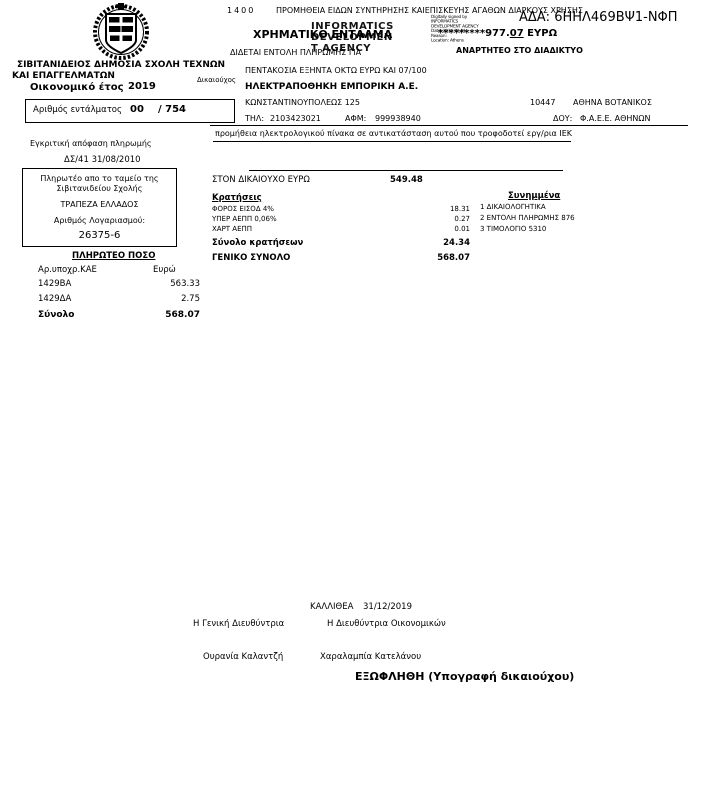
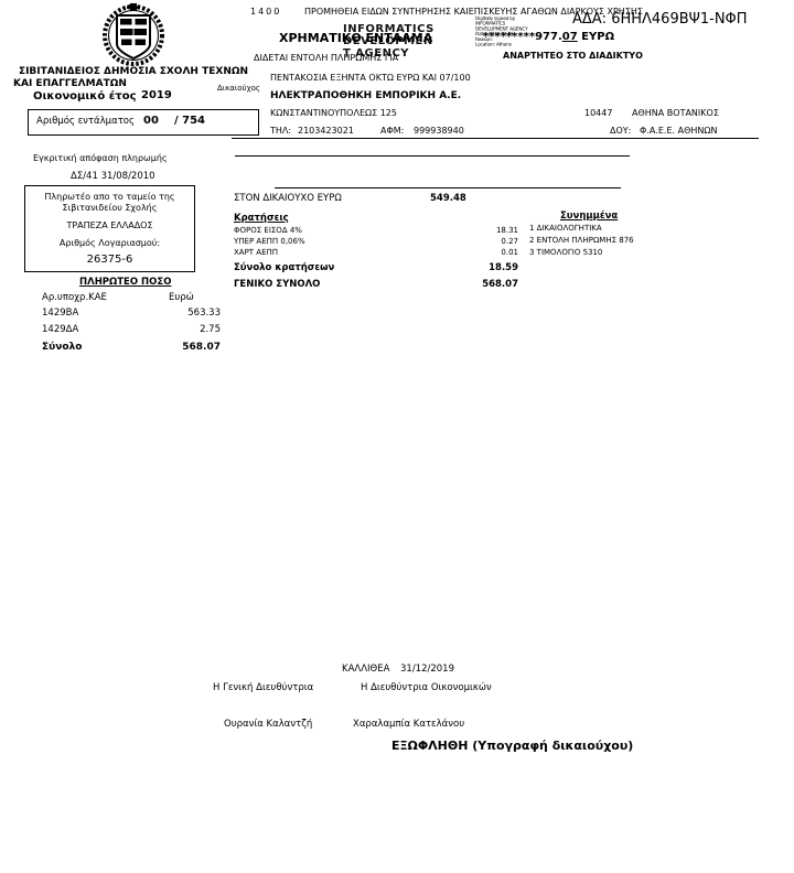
  1400
  ΠΡΟΜΗΘΕΙΑ ΕΙΔΩΝ ΣΥΝΤΗΡΗΣΗΣ ΚΑΙΕΠΙΣΚΕΥΗΣ ΑΓΑΘΩΝ ΔΙΑΡΚΟΥΣ ΧΡΗΣΗΣ
  ΑΔΑ: 6ΗΗΛ469ΒΨ1-ΝΦΠ
  ΧΡΗΜΑΤΙΚΟ ΕΝΤΑΛΜΑ
  INFORMATICS
  DEVELOPMEN
  T AGENCY
  *********977.07 ΕΥΡΩ
  ΔΙΔΕΤΑΙ ΕΝΤΟΛΗ ΠΛΗΡΩΜΗΣ ΓΙΑ
  ΑΝΑΡΤΗΤΕΟ ΣΤΟ ΔΙΑΔΙΚΤΥΟ
  ΠΕΝΤΑΚΟΣΙΑ ΕΞΗΝΤΑ ΟΚΤΩ ΕΥΡΩ ΚΑΙ 07/100
  ΣΙΒΙΤΑΝΙΔΕΙΟΣ ΔΗΜΟΣΙΑ ΣΧΟΛΗ ΤΕΧΝΩΝ
  ΚΑΙ ΕΠΑΓΓΕΛΜΑΤΩΝ
  Οικονομικό έτος
  2019
  Δικαιούχος
  Αριθμός εντάλματος
  00
  / 754
  Εγκριτική απόφαση πληρωμής
  ΔΣ/41 31/08/2010
  Πληρωτέο απο το ταμείο της
  Σιβιτανιδείου Σχολής
  ΤΡΑΠΕΖΑ ΕΛΛΑΔΟΣ
  Αριθμός Λογαριασμού:
  26375-6
  ΠΛΗΡΩΤΕΟ ΠΟΣΟ
  Αρ.υποχρ.ΚΑΕ
  Ευρώ
  1429ΒΑ
  563.33
  1429ΔΑ
  2.75
  Σύνολο
  568.07
  ΗΛΕΚΤΡΑΠΟΘΗΚΗ ΕΜΠΟΡΙΚΗ Α.Ε.
  ΚΩΝΣΤΑΝΤΙΝΟΥΠΟΛΕΩΣ 125
  10447
  ΑΘΗΝΑ ΒΟΤΑΝΙΚΟΣ
  ΤΗΛ:
  2103423021
  ΑΦΜ:
  999938940
  ΔΟΥ:
  Φ.Α.Ε.Ε. ΑΘΗΝΩΝ
- προμήθεια ηλεκτρολογικού πίνακα σε αντικατάσταση αυτού που τροφοδοτεί εργ/ρια ΙΕΚ
  ΣΤΟΝ ΔΙΚΑΙΟΥΧΟ ΕΥΡΩ
  549.48
  Κρατήσεις
  ΦΟΡΟΣ ΕΙΣΟΔ 4%
  18.31
  ΥΠΕΡ ΑΕΠΠ 0,06%
  0.27
  ΧΑΡΤ ΑΕΠΠ
  0.01
  Σύνολο κρατήσεων
- 24.34
+ 18.59
  ΓΕΝΙΚΟ ΣΥΝΟΛΟ
  568.07
  Συνημμένα
  1 ΔΙΚΑΙΟΛΟΓΗΤΙΚΑ
  2 ΕΝΤΟΛΗ ΠΛΗΡΩΜΗΣ 876
  3 ΤΙΜΟΛΟΓΙΟ 5310
  ΚΑΛΛΙΘΕΑ
  31/12/2019
  Η Γενική Διευθύντρια
  Η Διευθύντρια Οικονομικών
  Ουρανία Καλαντζή
  Χαραλαμπία Κατελάνου
  ΕΞΩΦΛΗΘΗ (Υπογραφή δικαιούχου)
